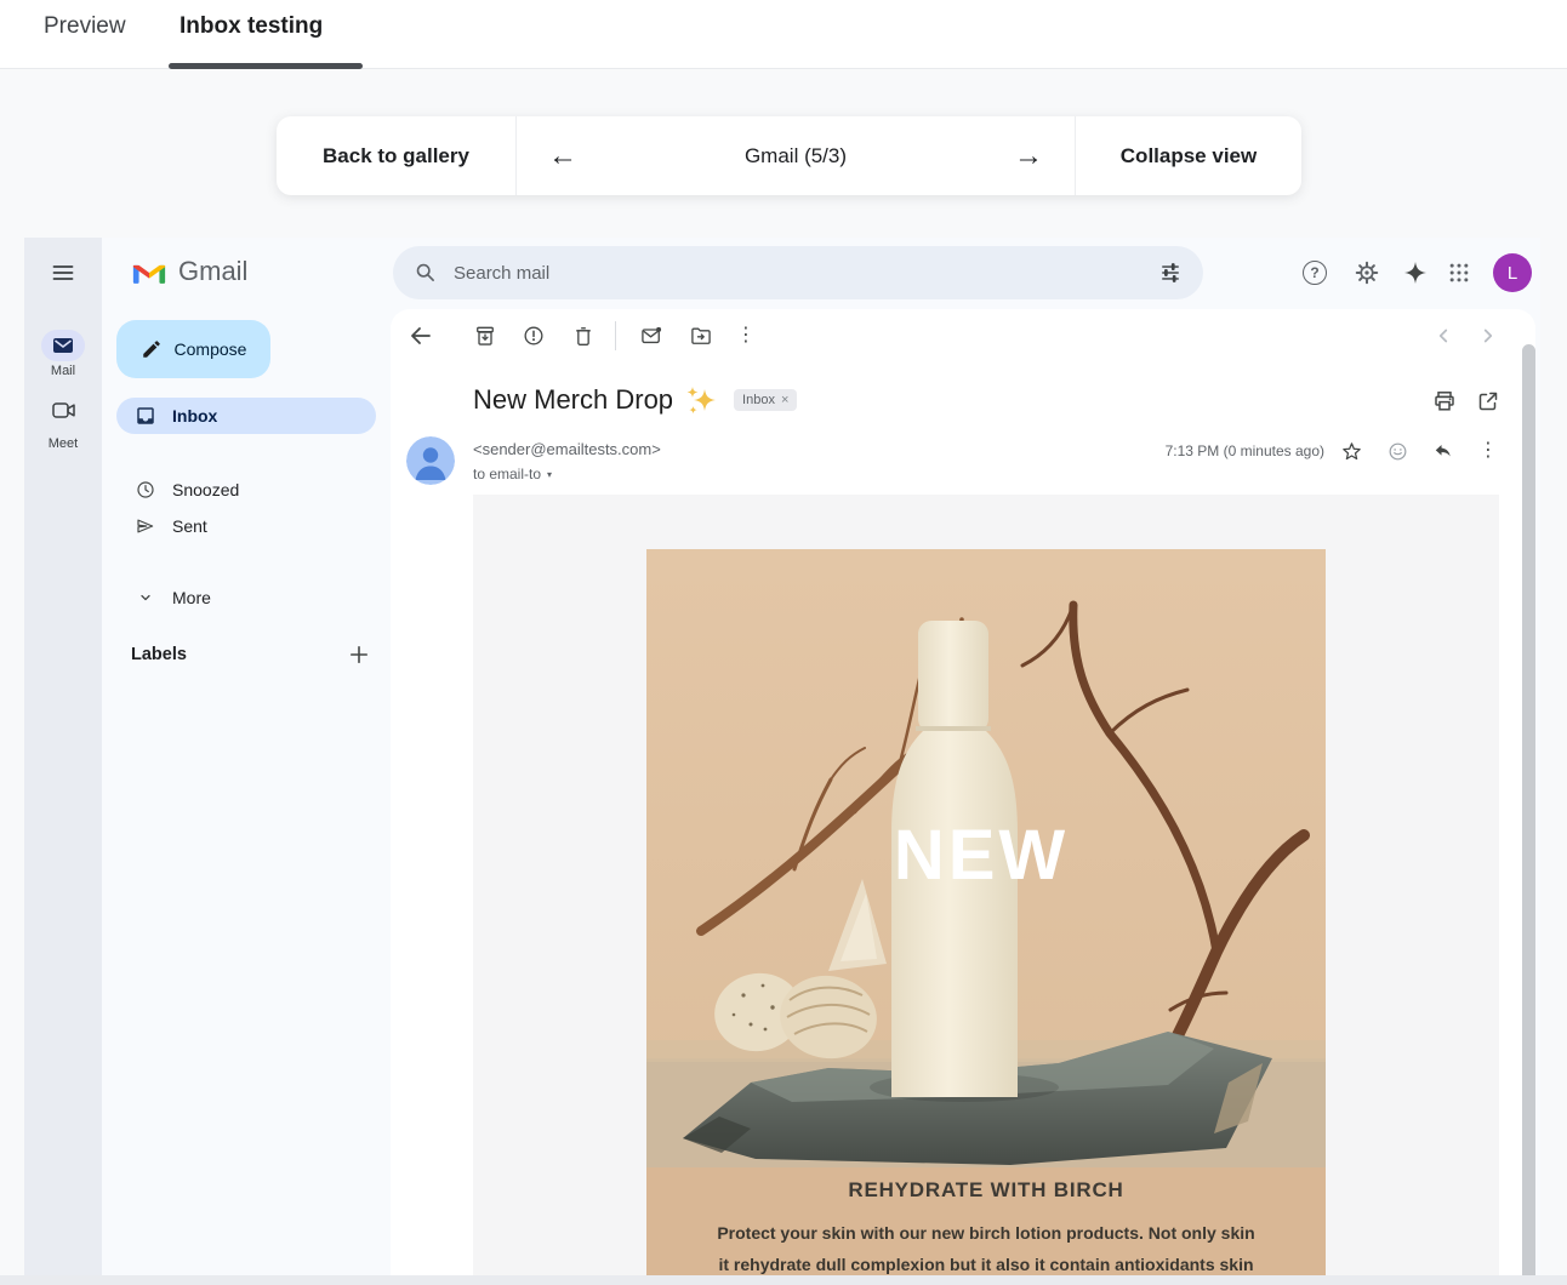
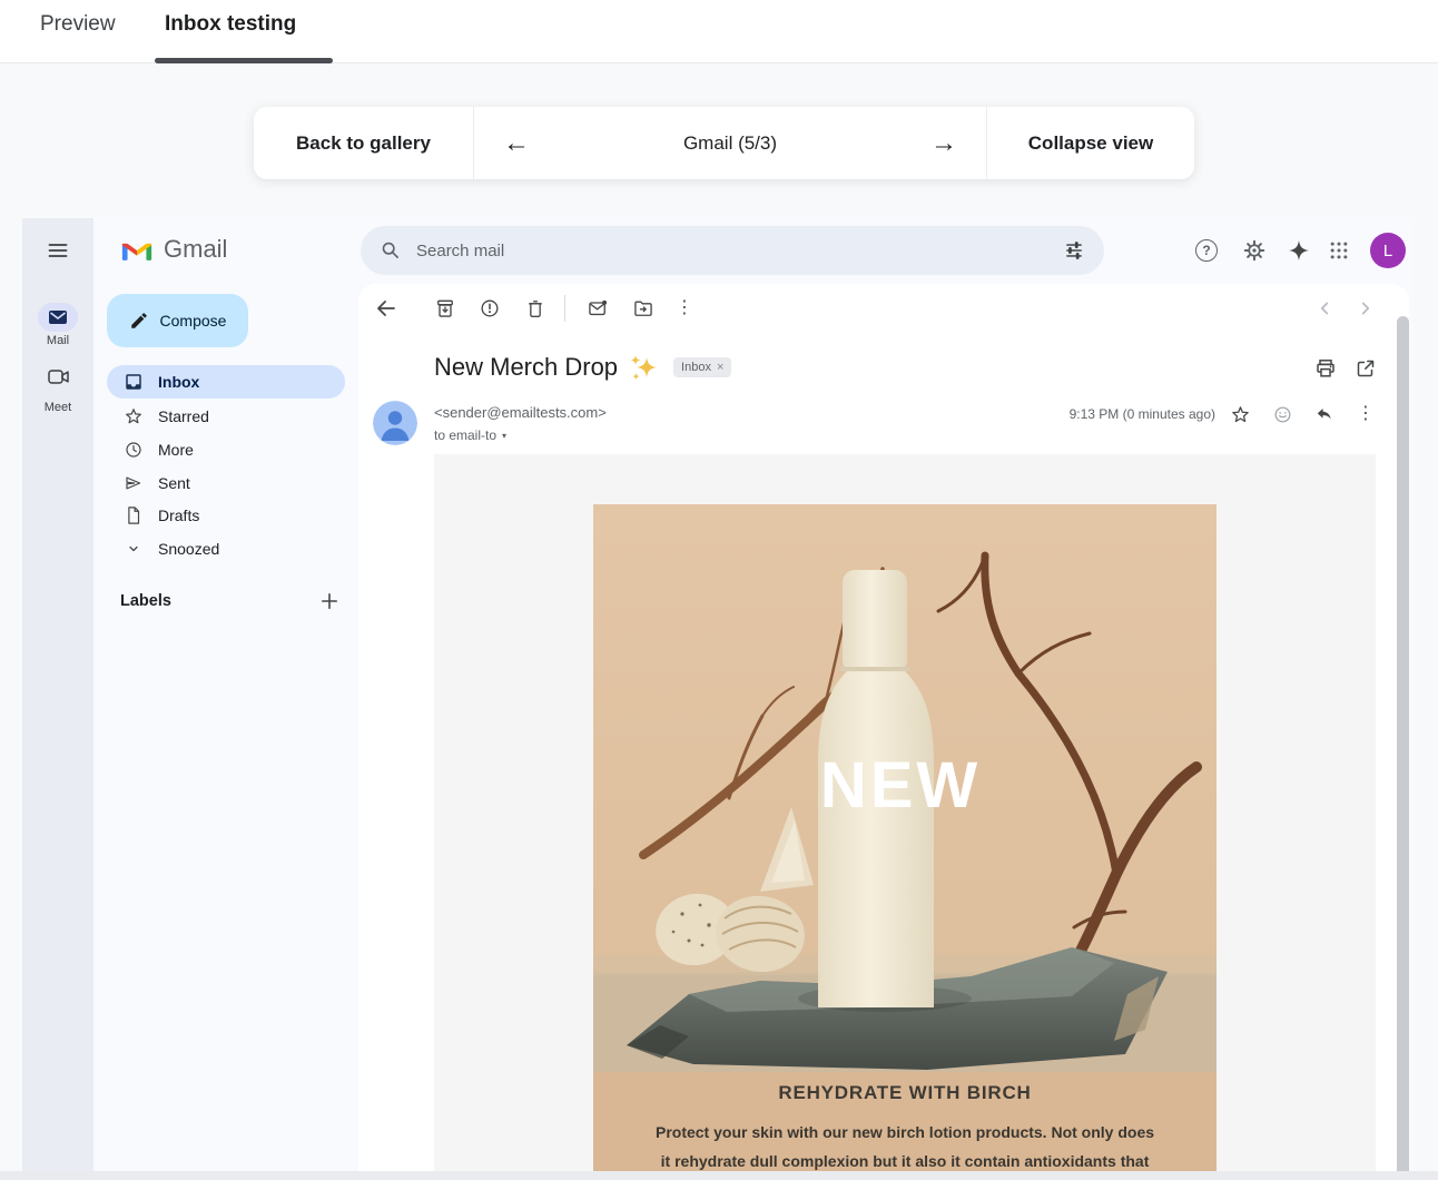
  Preview
  Inbox testing
  Back to gallery
  ←
  Gmail (5/3)
  →
  Collapse view
  Mail
  Meet
  Gmail
  Search mail
  ?
  L
  Compose
  Inbox
+ Starred
- Snoozed
+ More
  Sent
+ Drafts
- More
+ Snoozed
  Labels
  ⋮
  New Merch Drop
  Inbox
  ×
  <sender@emailtests.com>
  to email-to
  ▾
- 7:13 PM (0 minutes ago)
+ 9:13 PM (0 minutes ago)
  ⋮
  NEW
  REHYDRATE WITH BIRCH
- Protect your skin with our new birch lotion products. Not only skin
+ Protect your skin with our new birch lotion products. Not only does
- it rehydrate dull complexion but it also it contain antioxidants skin
+ it rehydrate dull complexion but it also it contain antioxidants that
